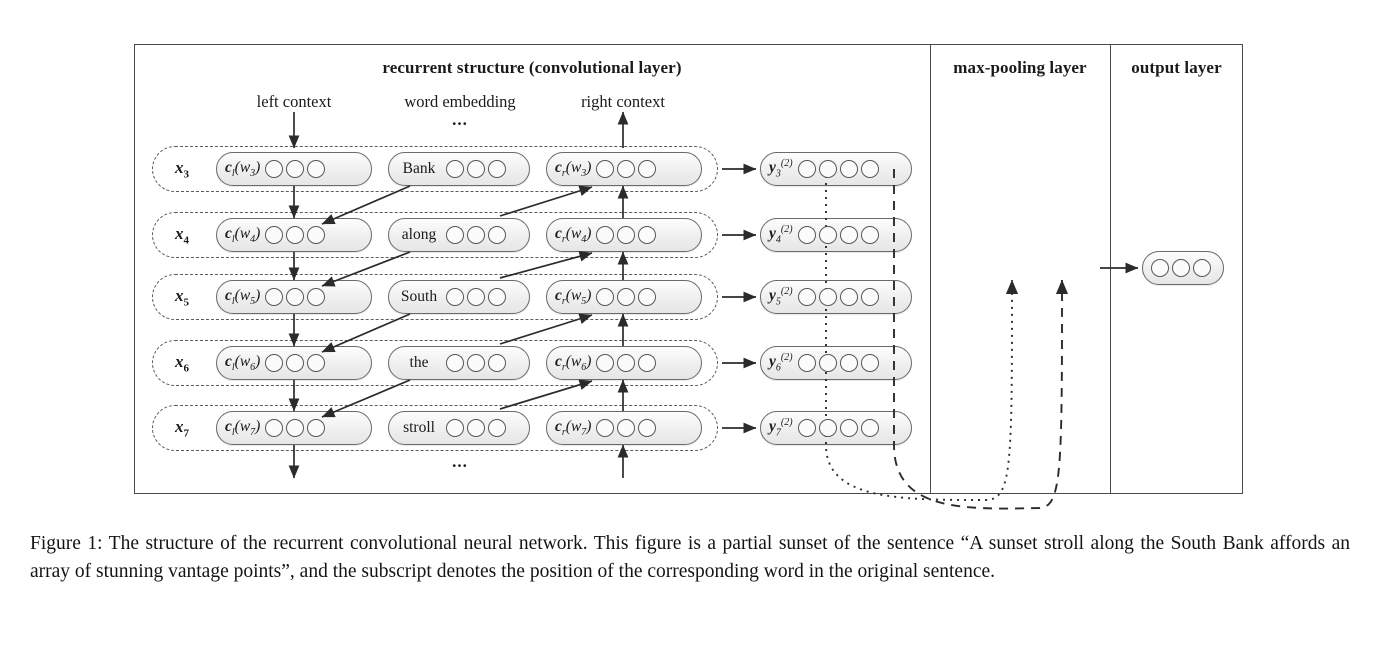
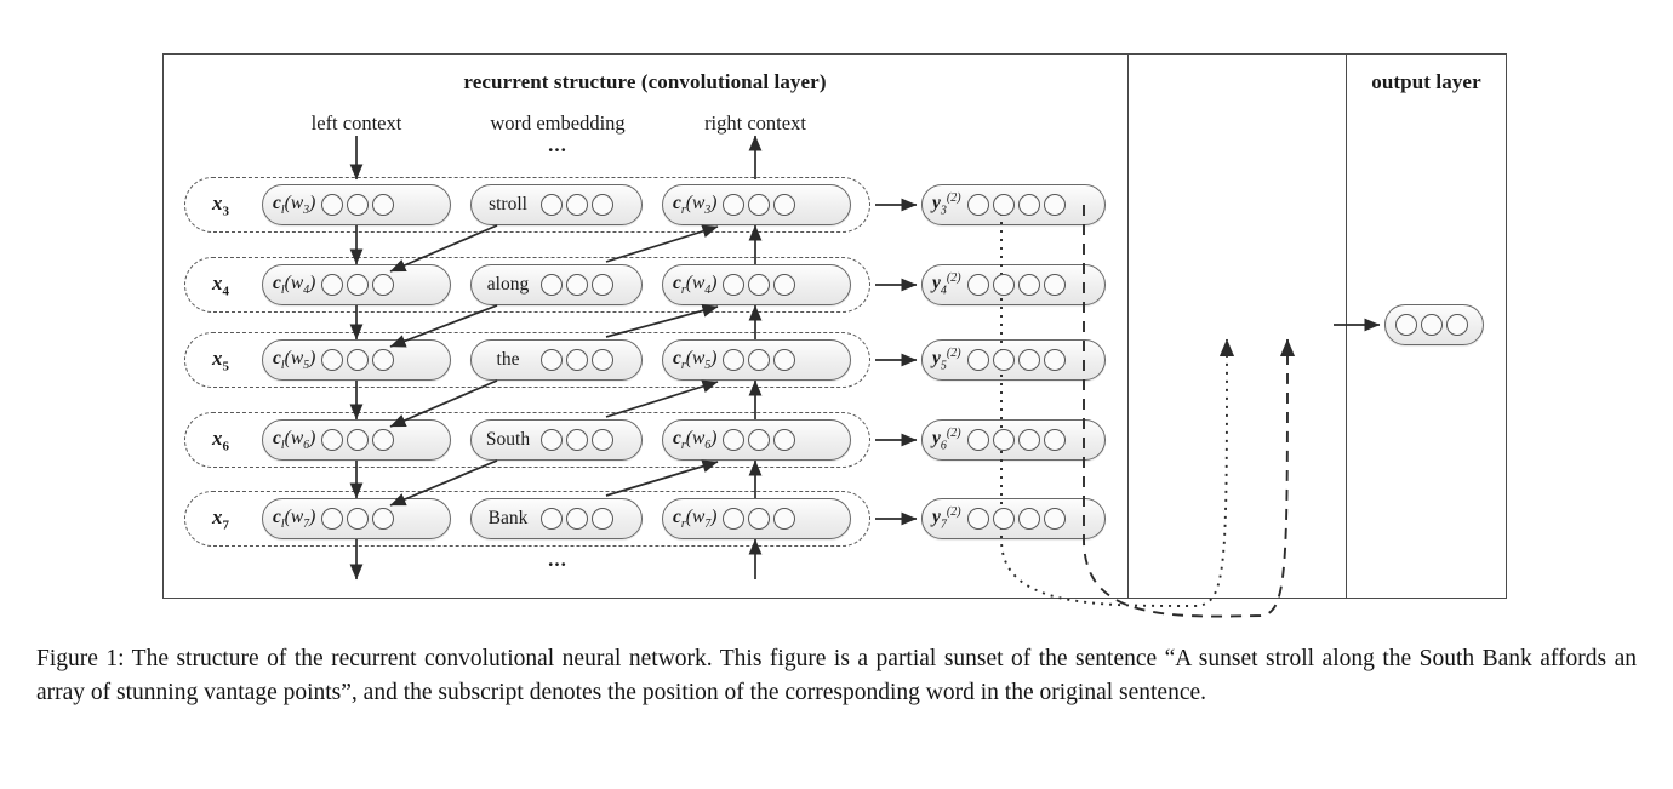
  recurrent structure (convolutional layer)
- max-pooling layer
  output layer
  left context
  word embedding
  right context
  ...
  ...
  x3
  cl(w3)
- Bank
+ stroll
  cr(w3)
  y3(2)
  x4
  cl(w4)
  along
  cr(w4)
  y4(2)
  x5
  cl(w5)
- South
+ the
  cr(w5)
  y5(2)
  x6
  cl(w6)
- the
+ South
  cr(w6)
  y6(2)
  x7
  cl(w7)
- stroll
+ Bank
  cr(w7)
  y7(2)
  Figure 1: The structure of the recurrent convolutional neural network. This figure is a partial sunset of the sentence “A sunset stroll along the South Bank affords an array of stunning vantage points”, and the subscript denotes the position of the corresponding word in the original sentence.
